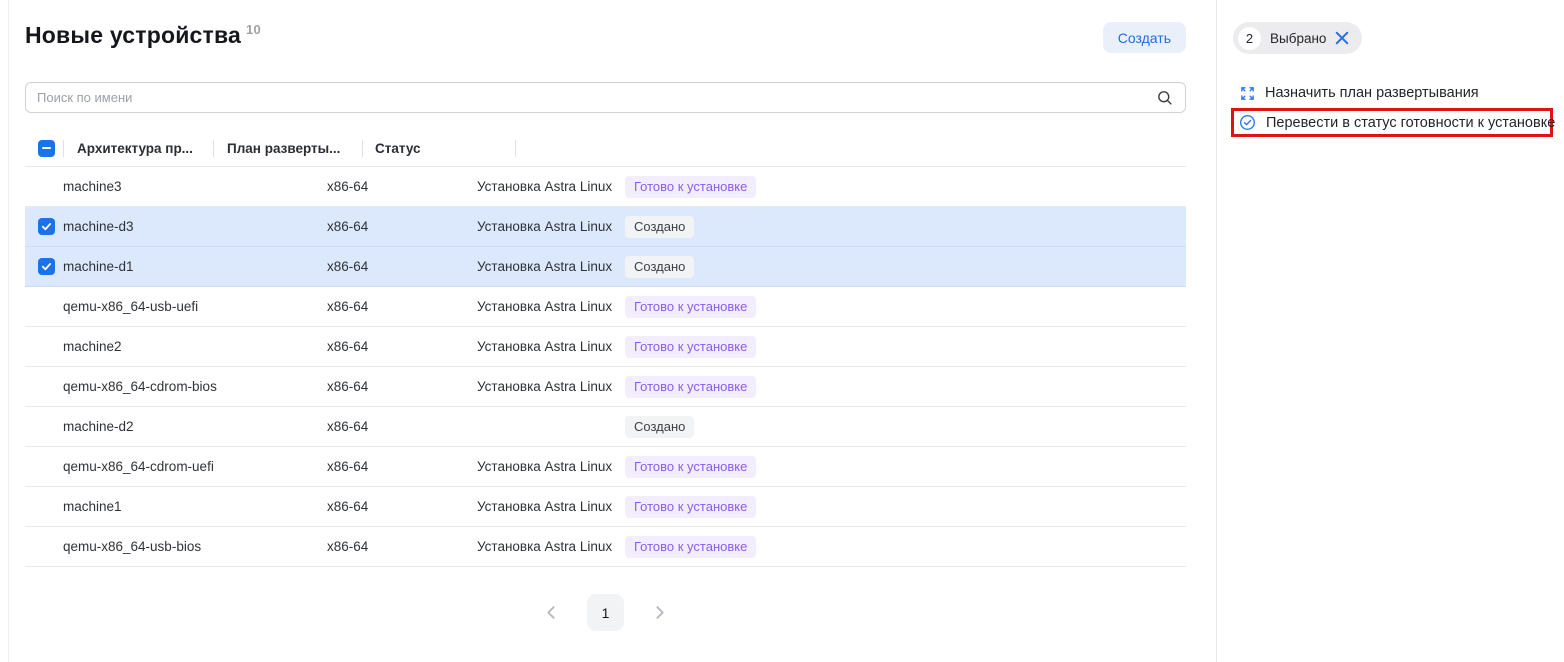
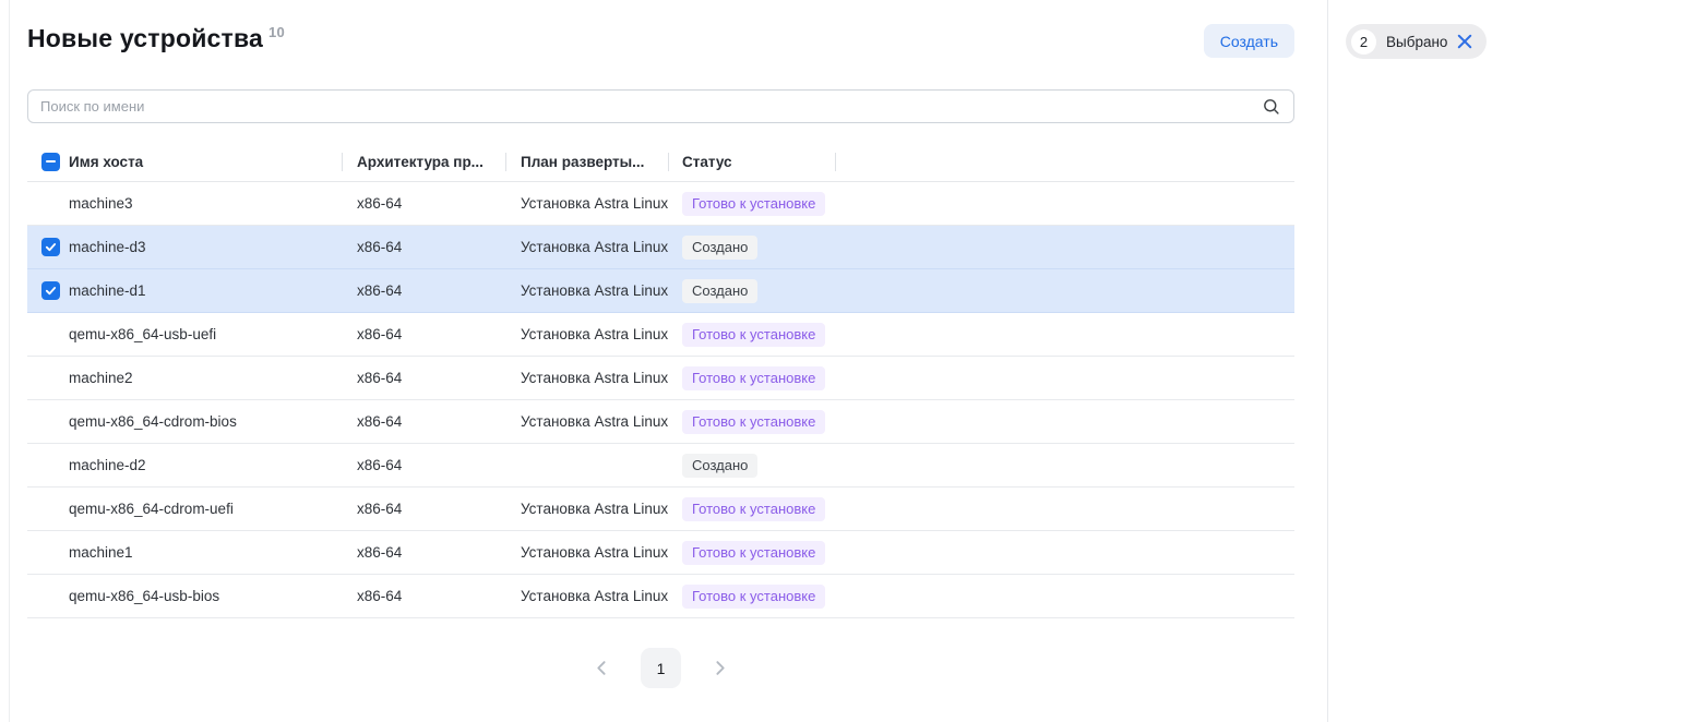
  Новые устройства 10
  Создать
  Поиск по имени
+ Имя хоста
  Архитектура пр...
  План разверты...
  Статус
  machine3
  x86-64
  Установка Astra Linux
  Готово к установке
  machine-d3
  x86-64
  Установка Astra Linux
  Создано
  machine-d1
  x86-64
  Установка Astra Linux
  Создано
  qemu-x86_64-usb-uefi
  x86-64
  Установка Astra Linux
  Готово к установке
  machine2
  x86-64
  Установка Astra Linux
  Готово к установке
  qemu-x86_64-cdrom-bios
  x86-64
  Установка Astra Linux
  Готово к установке
  machine-d2
  x86-64
  Создано
  qemu-x86_64-cdrom-uefi
  x86-64
  Установка Astra Linux
  Готово к установке
  machine1
  x86-64
  Установка Astra Linux
  Готово к установке
  qemu-x86_64-usb-bios
  x86-64
  Установка Astra Linux
  Готово к установке
  1
  2
  Выбрано
- Назначить план развертывания
- Перевести в статус готовности к установке
